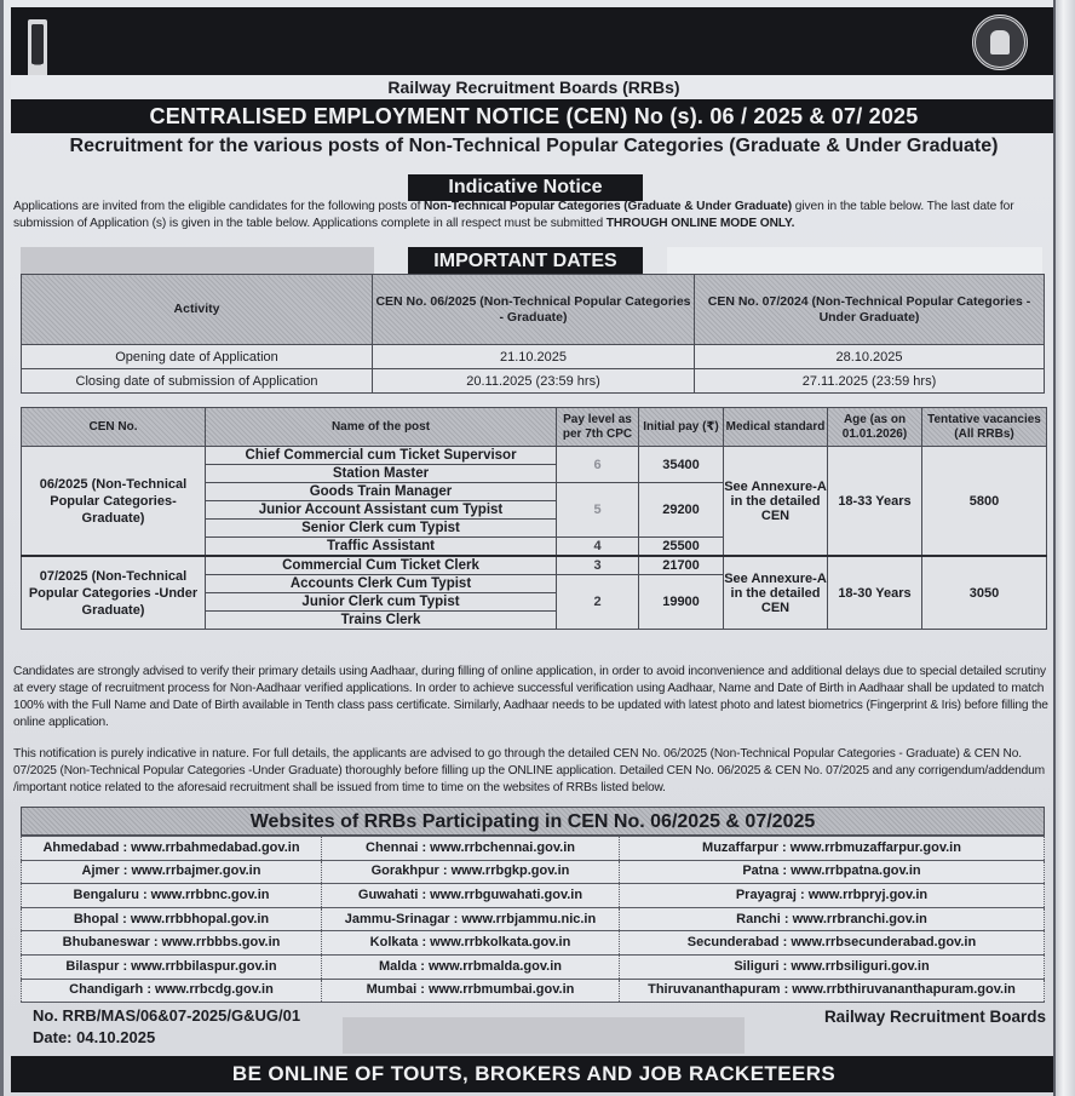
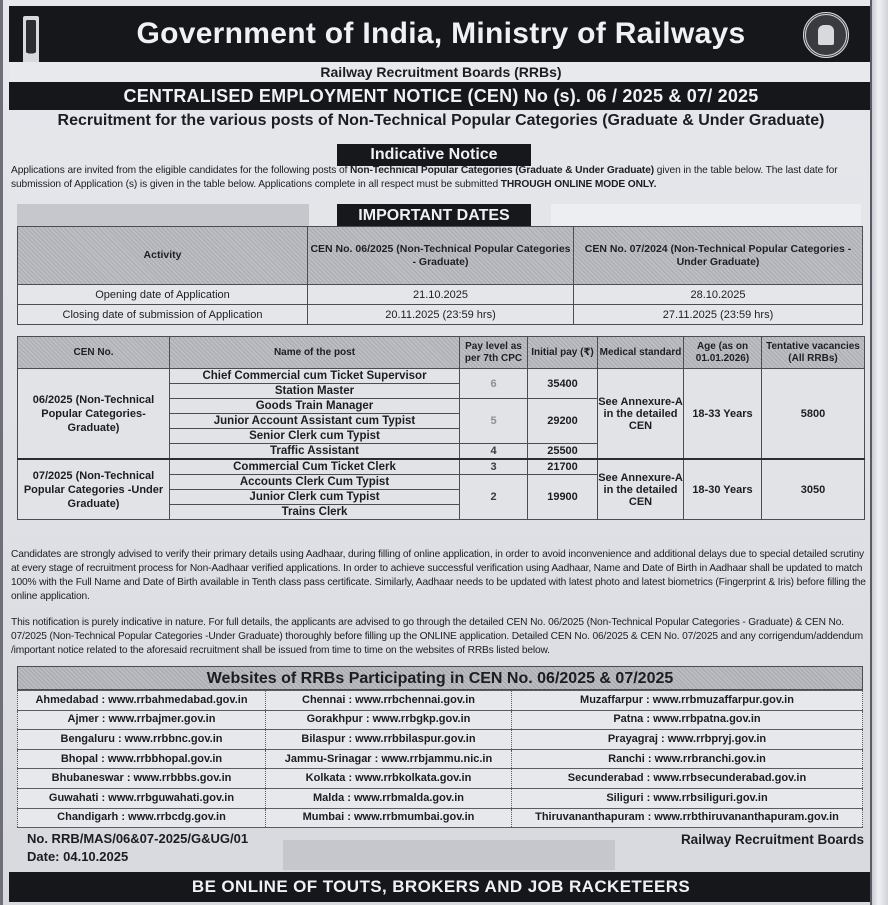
+ Government of India, Ministry of Railways
  Railway Recruitment Boards (RRBs)
  CENTRALISED EMPLOYMENT NOTICE (CEN) No (s). 06 / 2025 & 07/ 2025
  Recruitment for the various posts of Non-Technical Popular Categories (Graduate & Under Graduate)
  Indicative Notice
  Applications are invited from the eligible candidates for the following posts of Non-Technical Popular Categories (Graduate & Under Graduate) given in the table below. The last date for submission of Application (s) is given in the table below. Applications complete in all respect must be submitted THROUGH ONLINE MODE ONLY.
  IMPORTANT DATES
  Activity	CEN No. 06/2025 (Non-Technical Popular Categories - Graduate)	CEN No. 07/2024 (Non-Technical Popular Categories - Under Graduate)
  Opening date of Application	21.10.2025	28.10.2025
  Closing date of submission of Application	20.11.2025 (23:59 hrs)	27.11.2025 (23:59 hrs)
  CEN No.	Name of the post	Pay level as per 7th CPC	Initial pay (₹)	Medical standard	Age (as on 01.01.2026)	Tentative vacancies (All RRBs)
  06/2025 (Non-Technical Popular Categories- Graduate)	Chief Commercial cum Ticket Supervisor	6	35400	See Annexure-A in the detailed CEN	18-33 Years	5800
  Station Master
  Goods Train Manager	5	29200
  Junior Account Assistant cum Typist
  Senior Clerk cum Typist
  Traffic Assistant	4	25500
  07/2025 (Non-Technical Popular Categories -Under Graduate)	Commercial Cum Ticket Clerk	3	21700	See Annexure-A in the detailed CEN	18-30 Years	3050
  Accounts Clerk Cum Typist	2	19900
  Junior Clerk cum Typist
  Trains Clerk
  Candidates are strongly advised to verify their primary details using Aadhaar, during filling of online application, in order to avoid inconvenience and additional delays due to special detailed scrutiny at every stage of recruitment process for Non-Aadhaar verified applications. In order to achieve successful verification using Aadhaar, Name and Date of Birth in Aadhaar shall be updated to match 100% with the Full Name and Date of Birth available in Tenth class pass certificate. Similarly, Aadhaar needs to be updated with latest photo and latest biometrics (Fingerprint & Iris) before filling the online application.
  This notification is purely indicative in nature. For full details, the applicants are advised to go through the detailed CEN No. 06/2025 (Non-Technical Popular Categories - Graduate) & CEN No. 07/2025 (Non-Technical Popular Categories -Under Graduate) thoroughly before filling up the ONLINE application. Detailed CEN No. 06/2025 & CEN No. 07/2025 and any corrigendum/addendum /important notice related to the aforesaid recruitment shall be issued from time to time on the websites of RRBs listed below.
  Websites of RRBs Participating in CEN No. 06/2025 & 07/2025
  Ahmedabad : www.rrbahmedabad.gov.in	Chennai : www.rrbchennai.gov.in	Muzaffarpur : www.rrbmuzaffarpur.gov.in
  Ajmer : www.rrbajmer.gov.in	Gorakhpur : www.rrbgkp.gov.in	Patna : www.rrbpatna.gov.in
- Bengaluru : www.rrbbnc.gov.in	Guwahati : www.rrbguwahati.gov.in	Prayagraj : www.rrbpryj.gov.in
+ Bengaluru : www.rrbbnc.gov.in	Bilaspur : www.rrbbilaspur.gov.in	Prayagraj : www.rrbpryj.gov.in
  Bhopal : www.rrbbhopal.gov.in	Jammu-Srinagar : www.rrbjammu.nic.in	Ranchi : www.rrbranchi.gov.in
  Bhubaneswar : www.rrbbbs.gov.in	Kolkata : www.rrbkolkata.gov.in	Secunderabad : www.rrbsecunderabad.gov.in
- Bilaspur : www.rrbbilaspur.gov.in	Malda : www.rrbmalda.gov.in	Siliguri : www.rrbsiliguri.gov.in
+ Guwahati : www.rrbguwahati.gov.in	Malda : www.rrbmalda.gov.in	Siliguri : www.rrbsiliguri.gov.in
  Chandigarh : www.rrbcdg.gov.in	Mumbai : www.rrbmumbai.gov.in	Thiruvananthapuram : www.rrbthiruvananthapuram.gov.in
  No. RRB/MAS/06&07-2025/G&UG/01
  Date: 04.10.2025
  Railway Recruitment Boards
  BE ONLINE OF TOUTS, BROKERS AND JOB RACKETEERS
